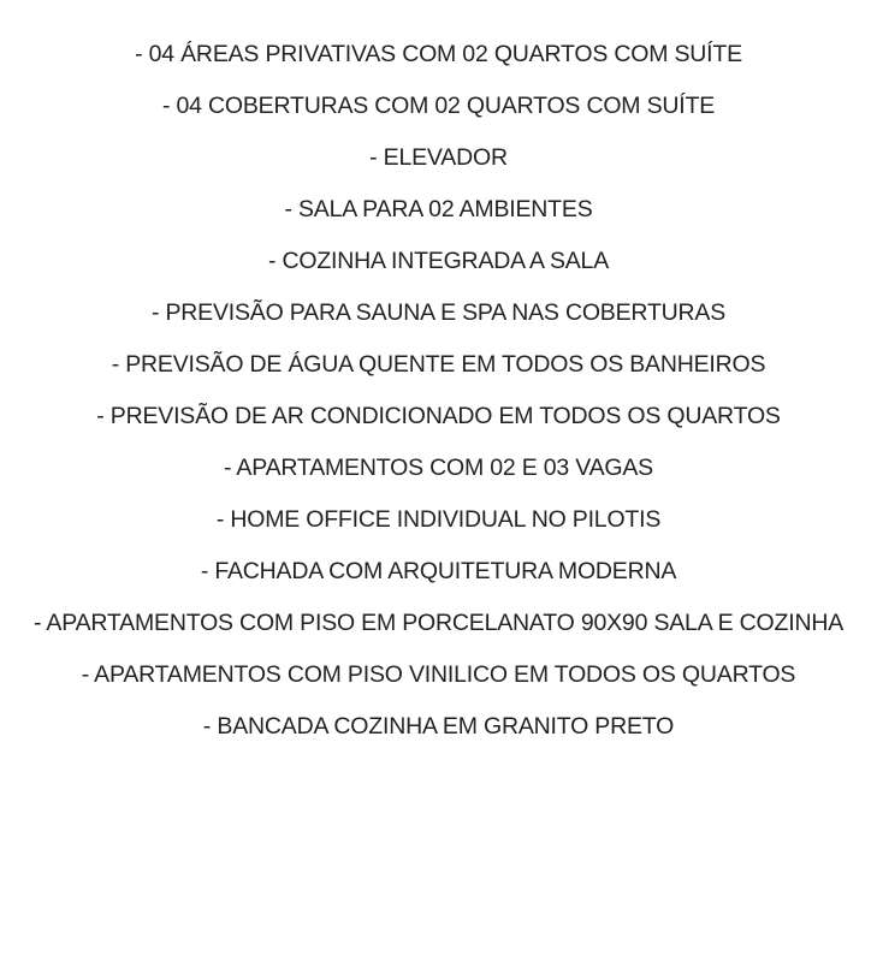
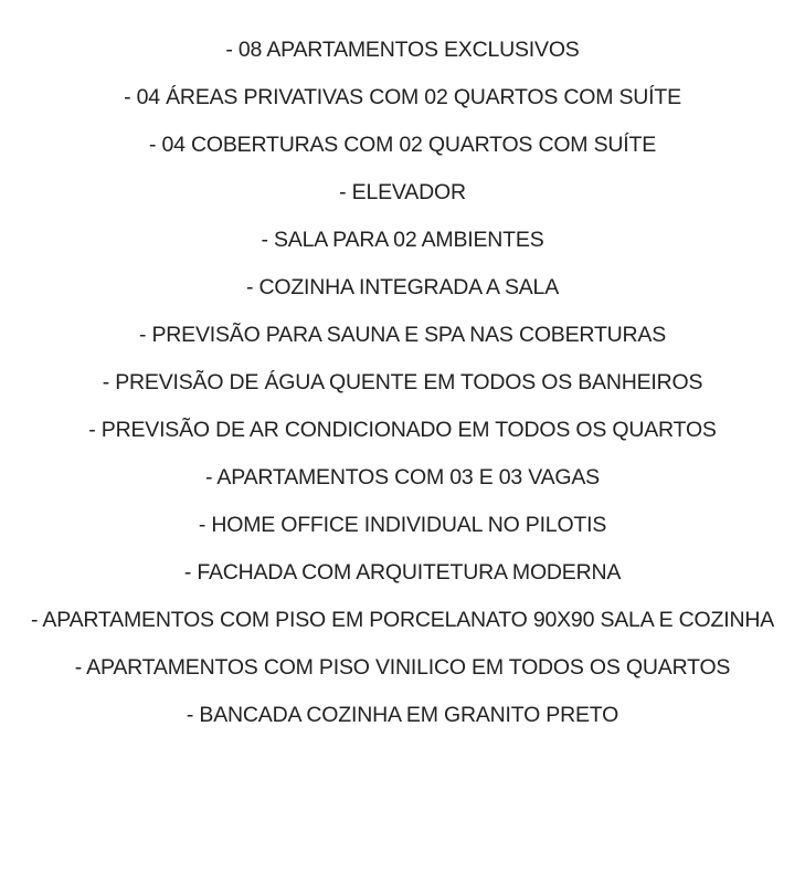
+ - 08 APARTAMENTOS EXCLUSIVOS
  - 04 ÁREAS PRIVATIVAS COM 02 QUARTOS COM SUÍTE
  - 04 COBERTURAS COM 02 QUARTOS COM SUÍTE
  - ELEVADOR
  - SALA PARA 02 AMBIENTES
  - COZINHA INTEGRADA A SALA
  - PREVISÃO PARA SAUNA E SPA NAS COBERTURAS
  - PREVISÃO DE ÁGUA QUENTE EM TODOS OS BANHEIROS
  - PREVISÃO DE AR CONDICIONADO EM TODOS OS QUARTOS
- - APARTAMENTOS COM 02 E 03 VAGAS
+ - APARTAMENTOS COM 03 E 03 VAGAS
  - HOME OFFICE INDIVIDUAL NO PILOTIS
  - FACHADA COM ARQUITETURA MODERNA
  - APARTAMENTOS COM PISO EM PORCELANATO 90X90 SALA E COZINHA
  - APARTAMENTOS COM PISO VINILICO EM TODOS OS QUARTOS
  - BANCADA COZINHA EM GRANITO PRETO
